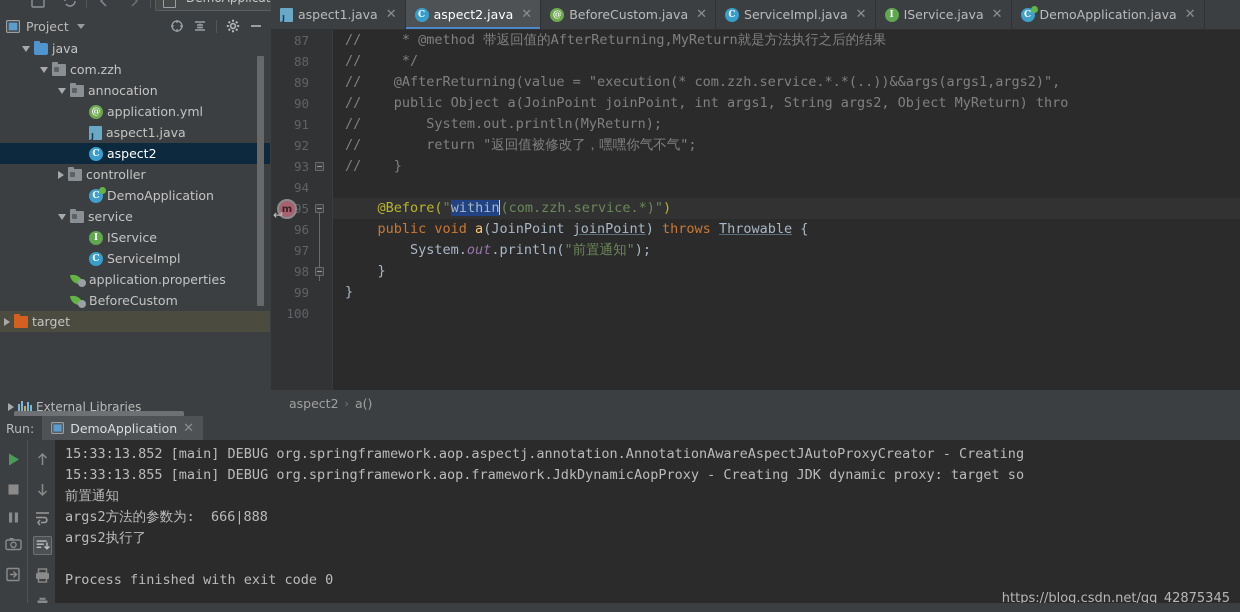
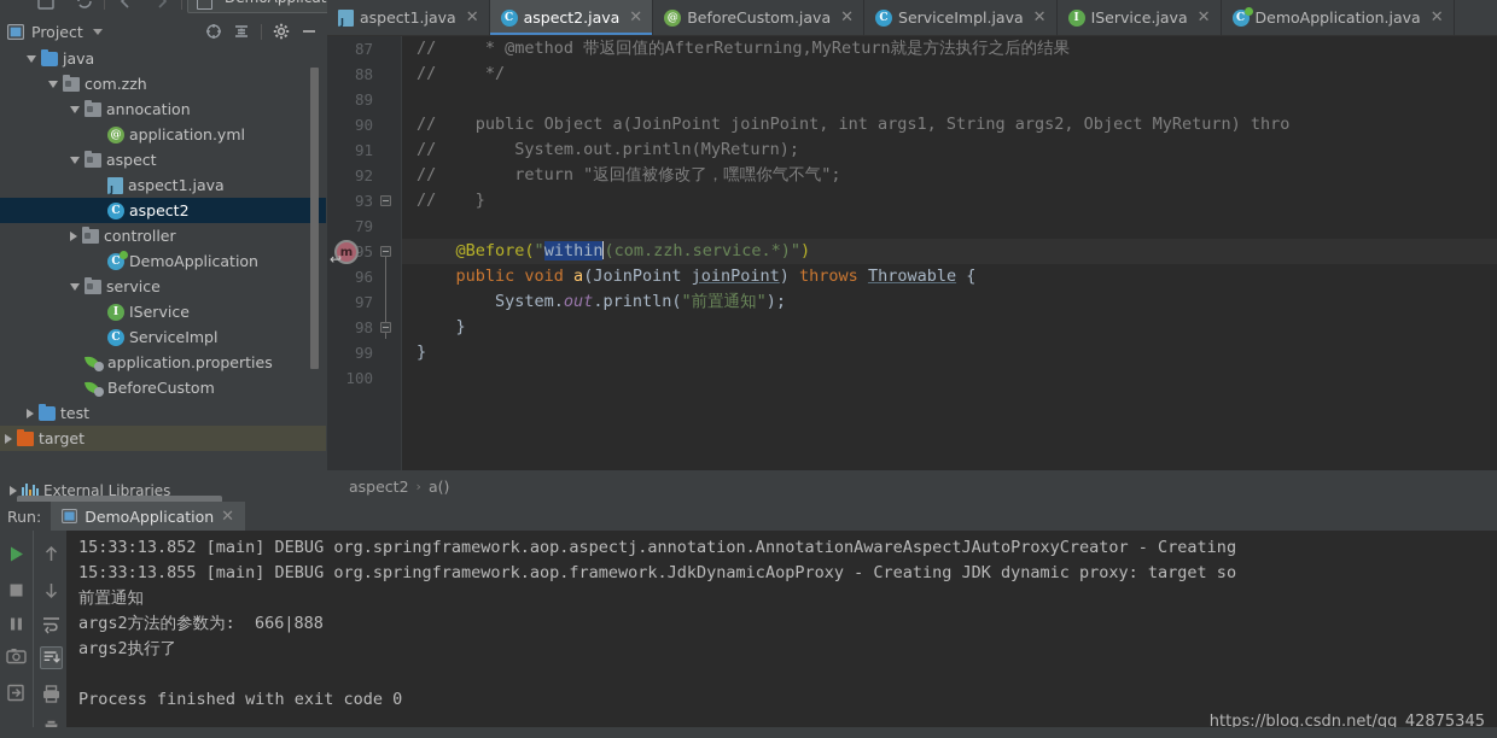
  Project
  java
  com.zzh
  annocation
  @
  application.yml
+ aspect
  aspect1.java
  C
  aspect2
  controller
  C
  DemoApplication
  service
  I
  IService
  C
  ServiceImpl
  application.properties
  BeforeCustom
+ test
  target
  External Libraries
  aspect1.java
  ✕
  C
  aspect2.java
  ✕
  @
  BeforeCustom.java
  ✕
  C
  ServiceImpl.java
  ✕
  I
  IService.java
  ✕
  C
  DemoApplication.java
  ✕
  87
  88
  89
  90
  91
  92
  93
- 94
+ 79
  95
  96
  97
  98
  99
  100
  m
  // * @method 带返回值的AfterReturning,MyReturn就是方法执行之后的结果
  // */
- // @AfterReturning(value = "execution(* com.zzh.service.*.*(..))&&args(args1,args2)",
  // public Object a(JoinPoint joinPoint, int args1, String args2, Object MyReturn) thro
  // System.out.println(MyReturn);
  // return "返回值被修改了，嘿嘿你气不气";
  // }
  @Before("within(com.zzh.service.*)")
  public void a(JoinPoint joinPoint) throws Throwable {
  System.out.println("前置通知");
  }
  }
  aspect2
  ›
  a()
  Run:
  DemoApplication
  ✕
  15:33:13.852 [main] DEBUG org.springframework.aop.aspectj.annotation.AnnotationAwareAspectJAutoProxyCreator - Creating
  15:33:13.855 [main] DEBUG org.springframework.aop.framework.JdkDynamicAopProxy - Creating JDK dynamic proxy: target so
  前置通知
  args2方法的参数为: 666|888
  args2执行了
  Process finished with exit code 0
  https://blog.csdn.net/qq_42875345
